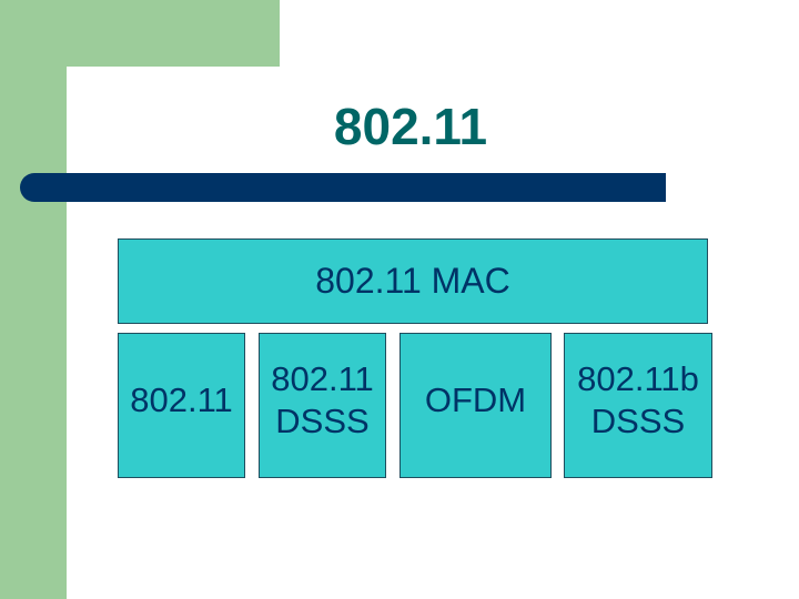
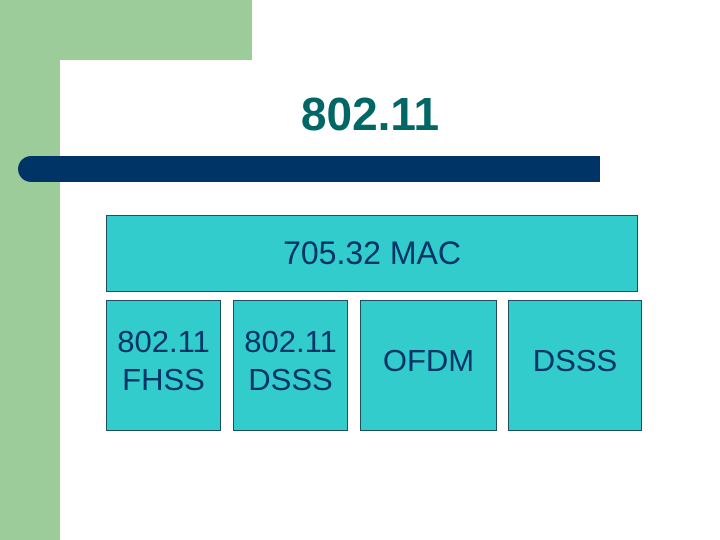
  802.11
- 802.11 MAC
+ 705.32 MAC
  802.11
+ FHSS
  802.11
  DSSS
  OFDM
- 802.11b
  DSSS
